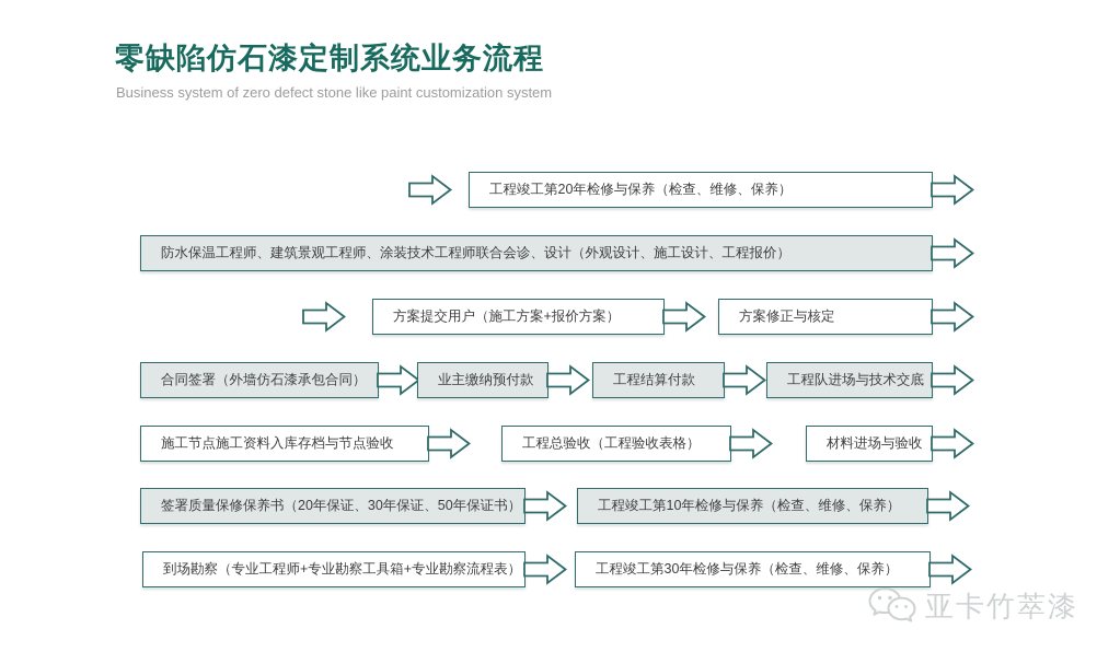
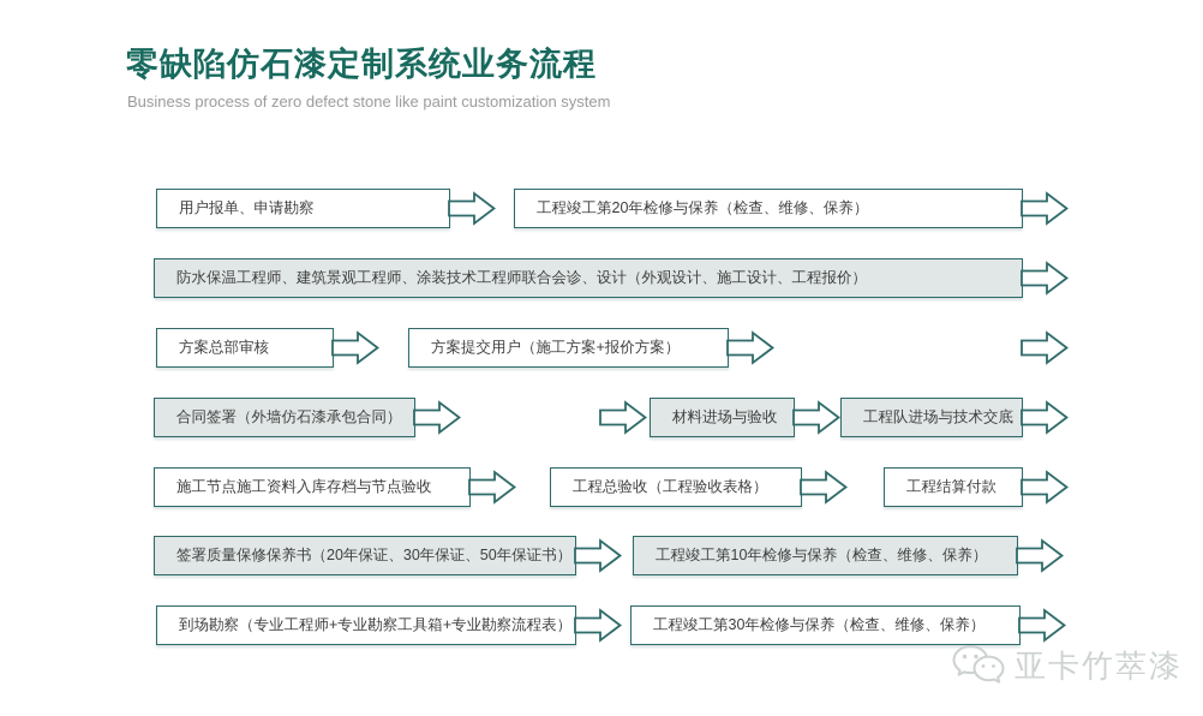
  零缺陷仿石漆定制系统业务流程
- Business system of zero defect stone like paint customization system
+ Business process of zero defect stone like paint customization system
+ 用户报单、申请勘察
  工程竣工第20年检修与保养（检查、维修、保养）
  防水保温工程师、建筑景观工程师、涂装技术工程师联合会诊、设计（外观设计、施工设计、工程报价）
+ 方案总部审核
  方案提交用户（施工方案+报价方案）
- 方案修正与核定
  合同签署（外墙仿石漆承包合同）
- 业主缴纳预付款
- 工程结算付款
+ 材料进场与验收
  工程队进场与技术交底
  施工节点施工资料入库存档与节点验收
  工程总验收（工程验收表格）
- 材料进场与验收
+ 工程结算付款
  签署质量保修保养书（20年保证、30年保证、50年保证书）
  工程竣工第10年检修与保养（检查、维修、保养）
  到场勘察（专业工程师+专业勘察工具箱+专业勘察流程表）
  工程竣工第30年检修与保养（检查、维修、保养）
  亚卡竹萃漆
